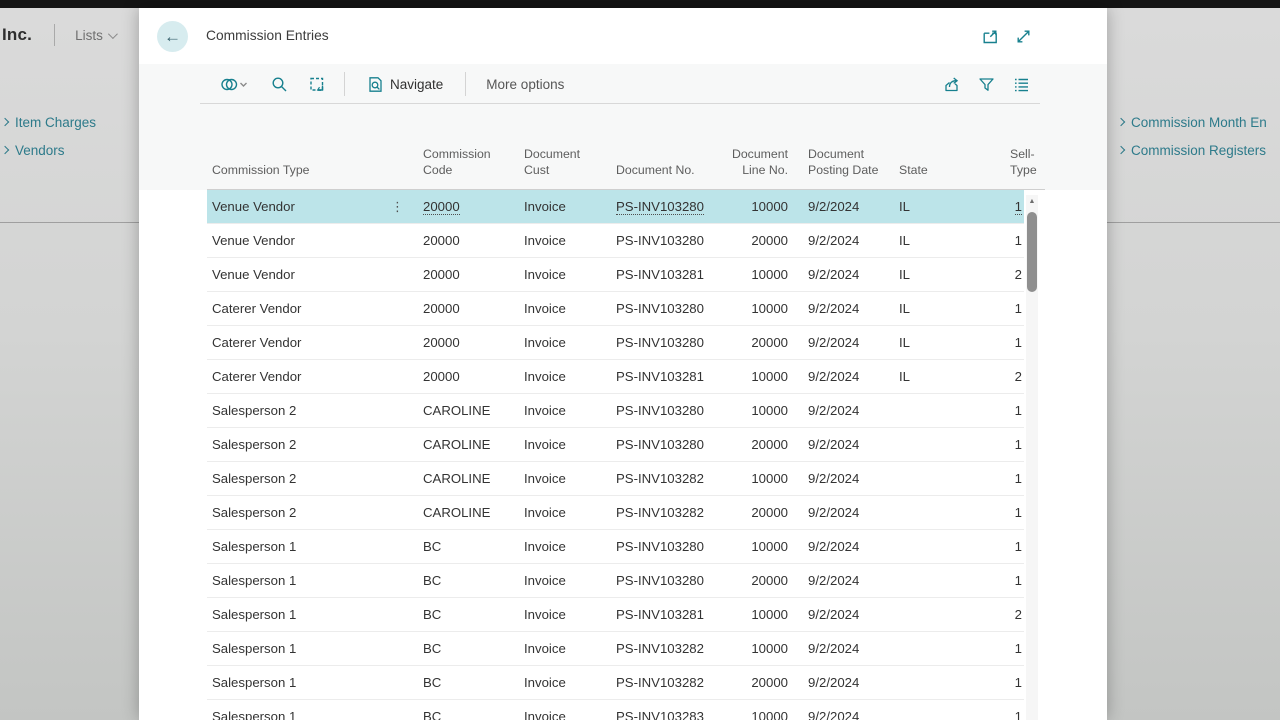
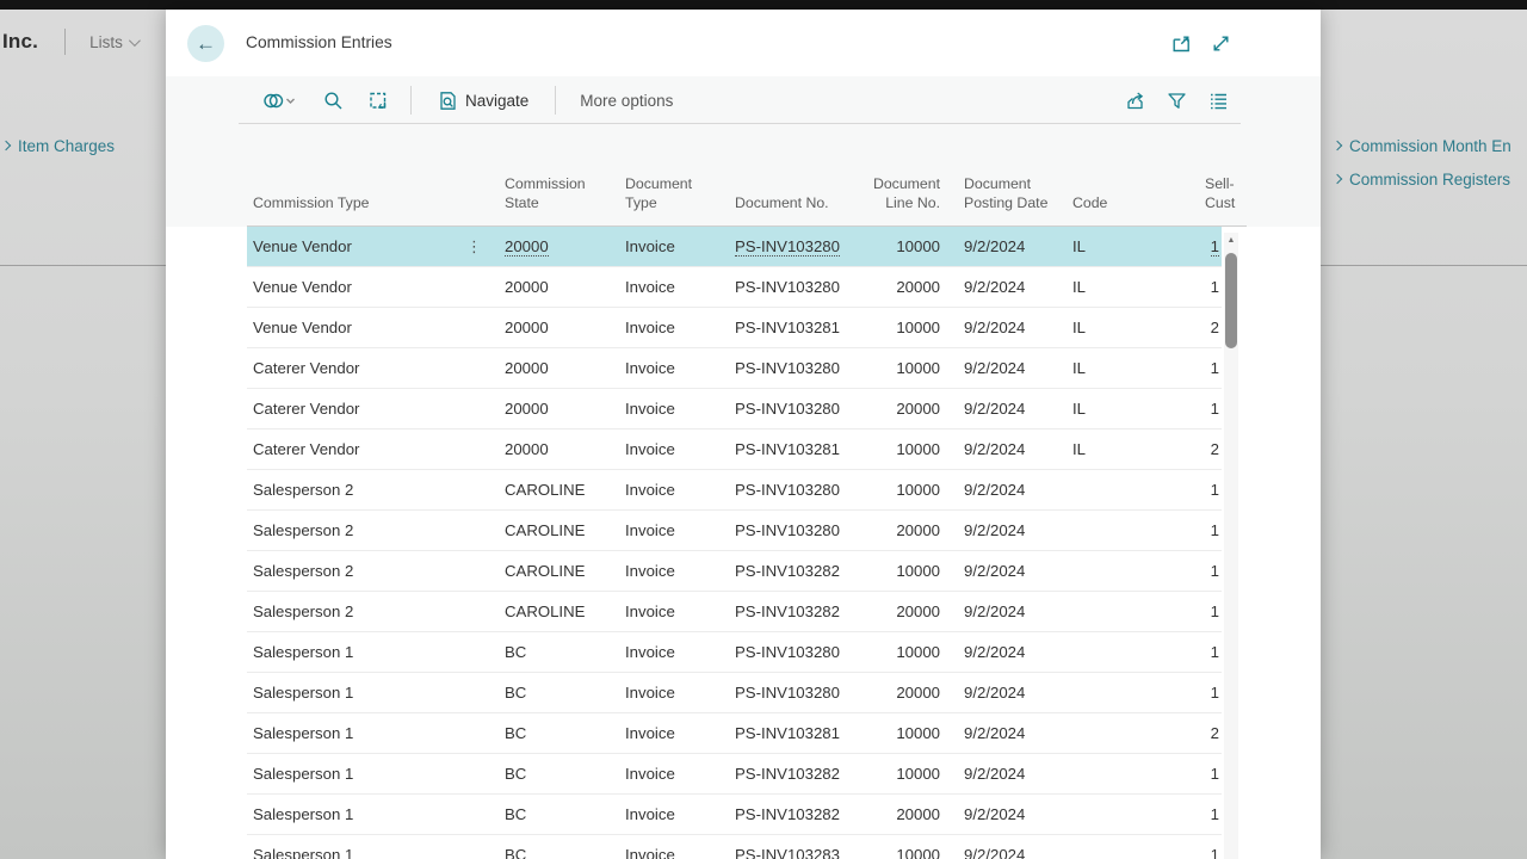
  Inc.
  Lists
  Item Charges
- Vendors
  Commission Month En
  Commission Registers
  ←
  Commission Entries
  Navigate
  More options
  Commission Type
  Commission
- Code
+ State
  Document
- Cust
+ Type
  Document No.
  Document
  Line No.
  Document
  Posting Date
- State
+ Code
  Sell-
- Type
+ Cust
  Venue Vendor
  ⋮
  20000
  Invoice
  PS-INV103280
  10000
  9/2/2024
  IL
  1
  Venue Vendor
  20000
  Invoice
  PS-INV103280
  20000
  9/2/2024
  IL
  1
  Venue Vendor
  20000
  Invoice
  PS-INV103281
  10000
  9/2/2024
  IL
  2
  Caterer Vendor
  20000
  Invoice
  PS-INV103280
  10000
  9/2/2024
  IL
  1
  Caterer Vendor
  20000
  Invoice
  PS-INV103280
  20000
  9/2/2024
  IL
  1
  Caterer Vendor
  20000
  Invoice
  PS-INV103281
  10000
  9/2/2024
  IL
  2
  Salesperson 2
  CAROLINE
  Invoice
  PS-INV103280
  10000
  9/2/2024
  1
  Salesperson 2
  CAROLINE
  Invoice
  PS-INV103280
  20000
  9/2/2024
  1
  Salesperson 2
  CAROLINE
  Invoice
  PS-INV103282
  10000
  9/2/2024
  1
  Salesperson 2
  CAROLINE
  Invoice
  PS-INV103282
  20000
  9/2/2024
  1
  Salesperson 1
  BC
  Invoice
  PS-INV103280
  10000
  9/2/2024
  1
  Salesperson 1
  BC
  Invoice
  PS-INV103280
  20000
  9/2/2024
  1
  Salesperson 1
  BC
  Invoice
  PS-INV103281
  10000
  9/2/2024
  2
  Salesperson 1
  BC
  Invoice
  PS-INV103282
  10000
  9/2/2024
  1
  Salesperson 1
  BC
  Invoice
  PS-INV103282
  20000
  9/2/2024
  1
  Salesperson 1
  BC
  Invoice
  PS-INV103283
  10000
  9/2/2024
  1
